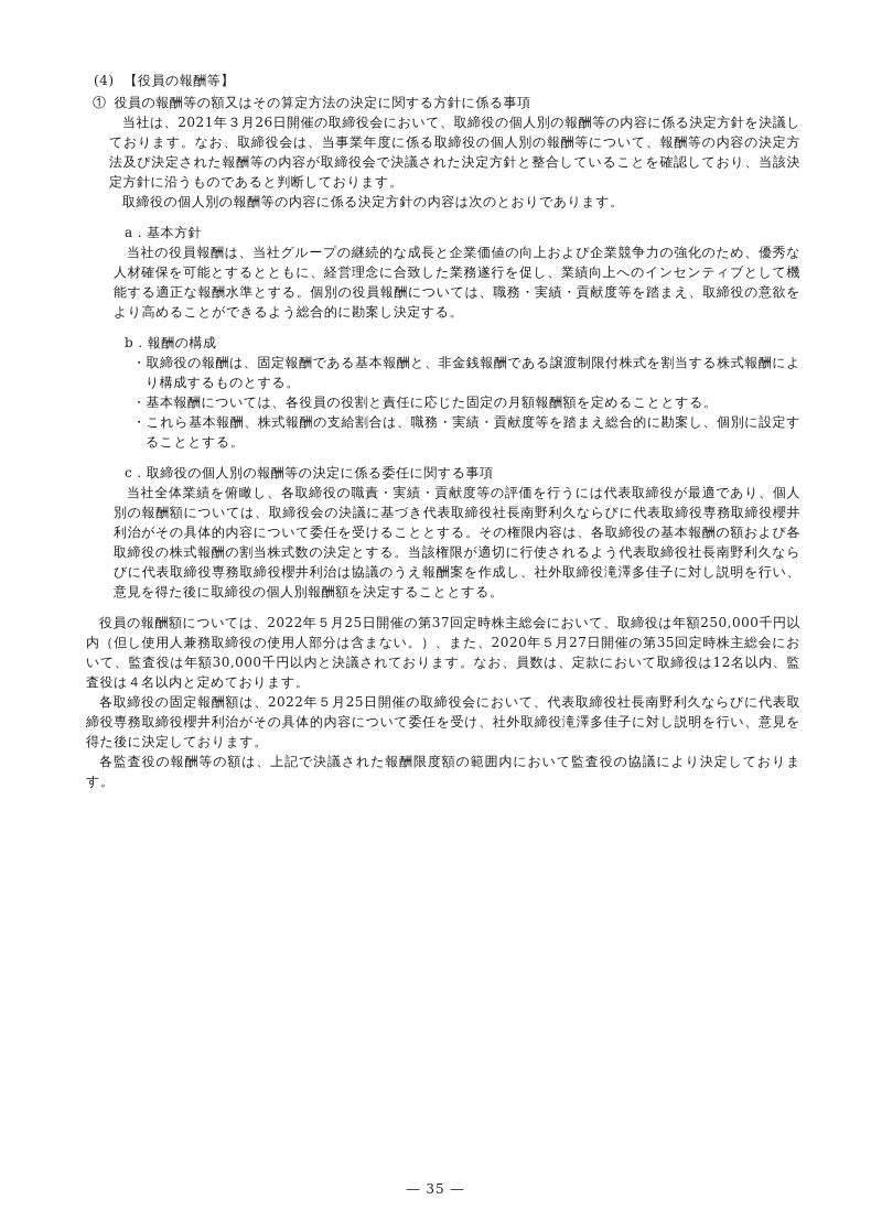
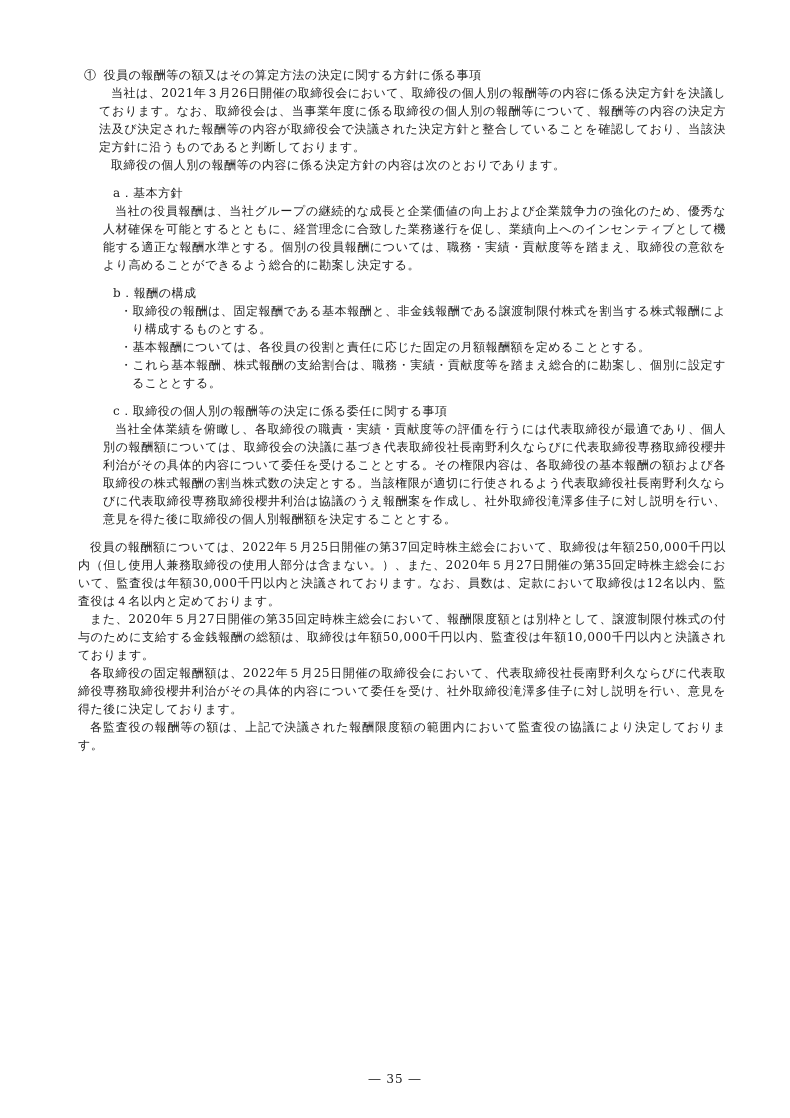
- (4) 【役員の報酬等】
  ① 役員の報酬等の額又はその算定方法の決定に関する方針に係る事項
  当社は、2021年３月26日開催の取締役会において、取締役の個人別の報酬等の内容に係る決定方針を決議しております。なお、取締役会は、当事業年度に係る取締役の個人別の報酬等について、報酬等の内容の決定方法及び決定された報酬等の内容が取締役会で決議された決定方針と整合していることを確認しており、当該決定方針に沿うものであると判断しております。
  取締役の個人別の報酬等の内容に係る決定方針の内容は次のとおりであります。
  a．基本方針
  当社の役員報酬は、当社グループの継続的な成長と企業価値の向上および企業競争力の強化のため、優秀な人材確保を可能とするとともに、経営理念に合致した業務遂行を促し、業績向上へのインセンティブとして機能する適正な報酬水準とする。個別の役員報酬については、職務・実績・貢献度等を踏まえ、取締役の意欲をより高めることができるよう総合的に勘案し決定する。
  b．報酬の構成
  ・取締役の報酬は、固定報酬である基本報酬と、非金銭報酬である譲渡制限付株式を割当する株式報酬により構成するものとする。
  ・基本報酬については、各役員の役割と責任に応じた固定の月額報酬額を定めることとする。
  ・これら基本報酬、株式報酬の支給割合は、職務・実績・貢献度等を踏まえ総合的に勘案し、個別に設定することとする。
  c．取締役の個人別の報酬等の決定に係る委任に関する事項
  当社全体業績を俯瞰し、各取締役の職責・実績・貢献度等の評価を行うには代表取締役が最適であり、個人別の報酬額については、取締役会の決議に基づき代表取締役社長南野利久ならびに代表取締役専務取締役櫻井利治がその具体的内容について委任を受けることとする。その権限内容は、各取締役の基本報酬の額および各取締役の株式報酬の割当株式数の決定とする。当該権限が適切に行使されるよう代表取締役社長南野利久ならびに代表取締役専務取締役櫻井利治は協議のうえ報酬案を作成し、社外取締役滝澤多佳子に対し説明を行い、意見を得た後に取締役の個人別報酬額を決定することとする。
  役員の報酬額については、2022年５月25日開催の第37回定時株主総会において、取締役は年額250,000千円以内（但し使用人兼務取締役の使用人部分は含まない。）、また、2020年５月27日開催の第35回定時株主総会において、監査役は年額30,000千円以内と決議されております。なお、員数は、定款において取締役は12名以内、監査役は４名以内と定めております。
+ また、2020年５月27日開催の第35回定時株主総会において、報酬限度額とは別枠として、譲渡制限付株式の付与のために支給する金銭報酬の総額は、取締役は年額50,000千円以内、監査役は年額10,000千円以内と決議されております。
  各取締役の固定報酬額は、2022年５月25日開催の取締役会において、代表取締役社長南野利久ならびに代表取締役専務取締役櫻井利治がその具体的内容について委任を受け、社外取締役滝澤多佳子に対し説明を行い、意見を得た後に決定しております。
  各監査役の報酬等の額は、上記で決議された報酬限度額の範囲内において監査役の協議により決定しております。
  ― 35 ―
